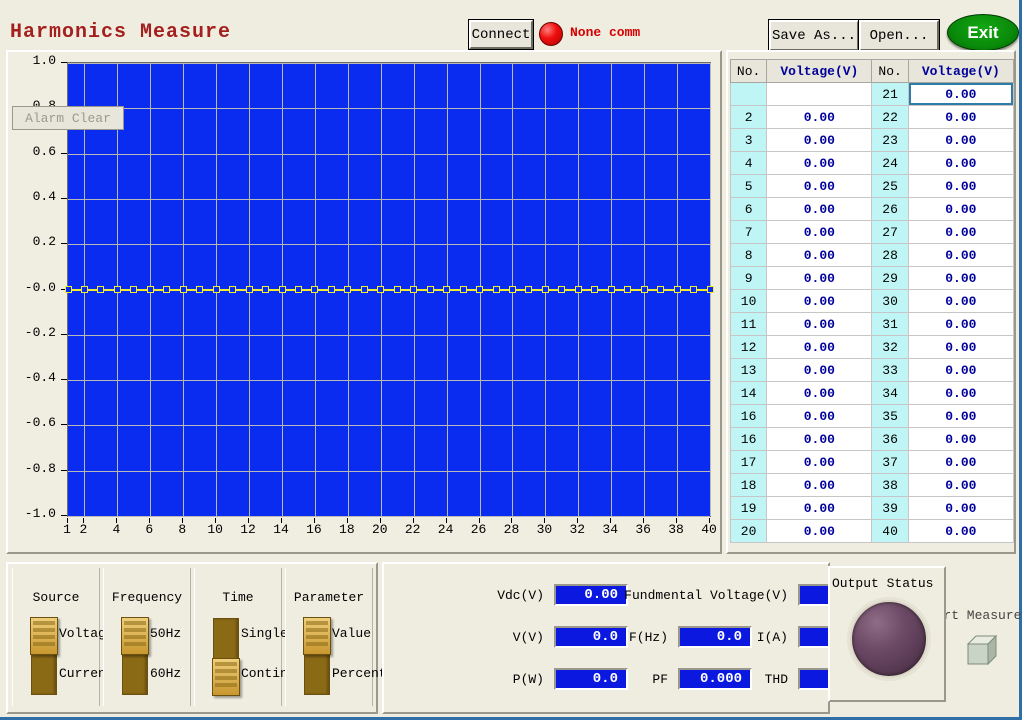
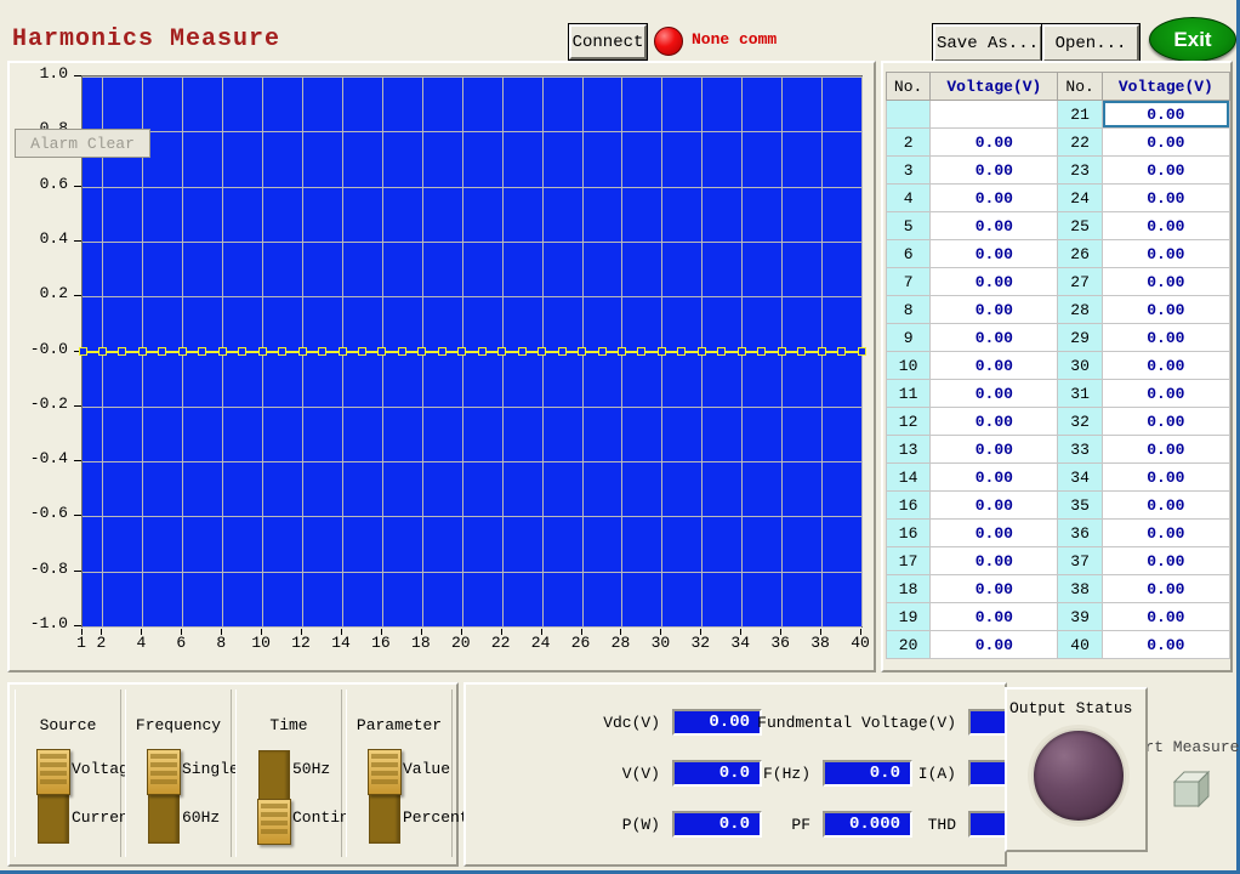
  rt Measure
  Harmonics Measure
  Connect
  None comm
  Save As...
  Open...
  Exit
  1.0
  0.6
  0.4
  0.2
  -0.0
  -0.2
  -0.4
  -0.6
  -0.8
  -1.0
  1
  2
  4
  6
  8
  10
  12
  14
  16
  18
  20
  22
  24
  26
  28
  30
  32
  34
  36
  38
  40
  No.	Voltage(V)	No.	Voltage(V)
  		21	0.00
  2	0.00	22	0.00
  3	0.00	23	0.00
  4	0.00	24	0.00
  5	0.00	25	0.00
  6	0.00	26	0.00
  7	0.00	27	0.00
  8	0.00	28	0.00
  9	0.00	29	0.00
  10	0.00	30	0.00
  11	0.00	31	0.00
  12	0.00	32	0.00
  13	0.00	33	0.00
  14	0.00	34	0.00
  16	0.00	35	0.00
  16	0.00	36	0.00
  17	0.00	37	0.00
  18	0.00	38	0.00
  19	0.00	39	0.00
  20	0.00	40	0.00
  Source
  Voltag
  Curren
  Frequency
- 50Hz
+ Single
  60Hz
  Time
- Single
+ 50Hz
  Contin
  Parameter
  Value
  Percen
  Vdc(V)
  0.00
  Fundmental Voltage(V)
  V(V)
  0.0
  F(Hz)
  0.0
  I(A)
  P(W)
  0.0
  PF
  0.000
  THD
  Output Status
  Alarm Clear
